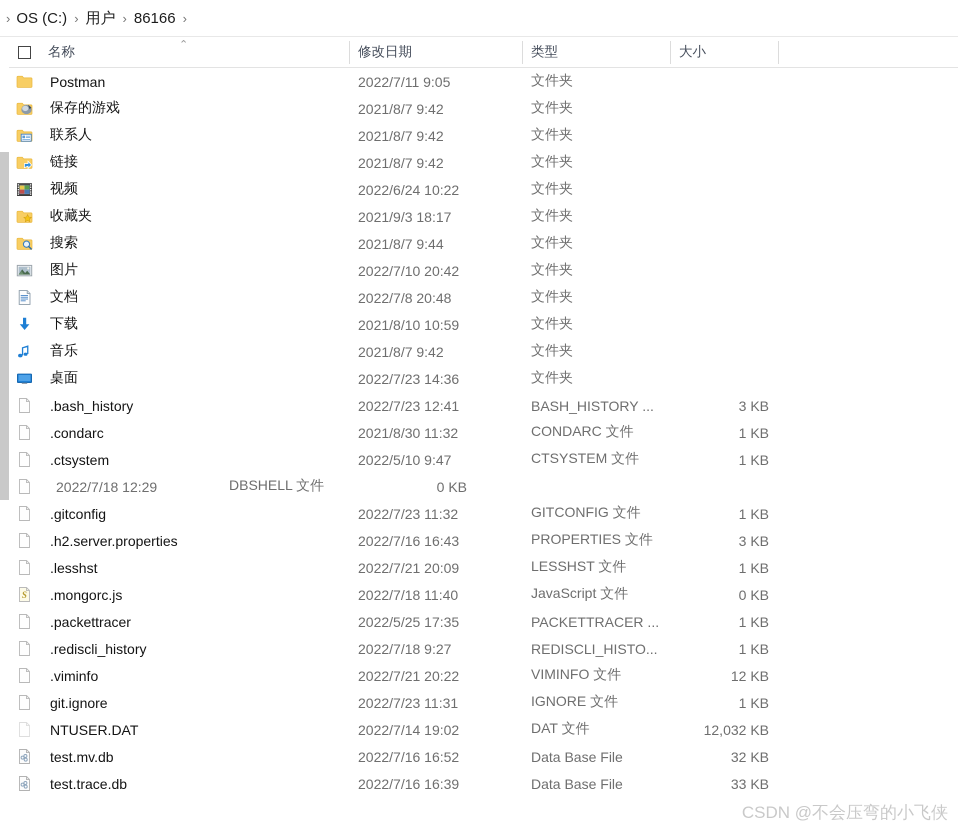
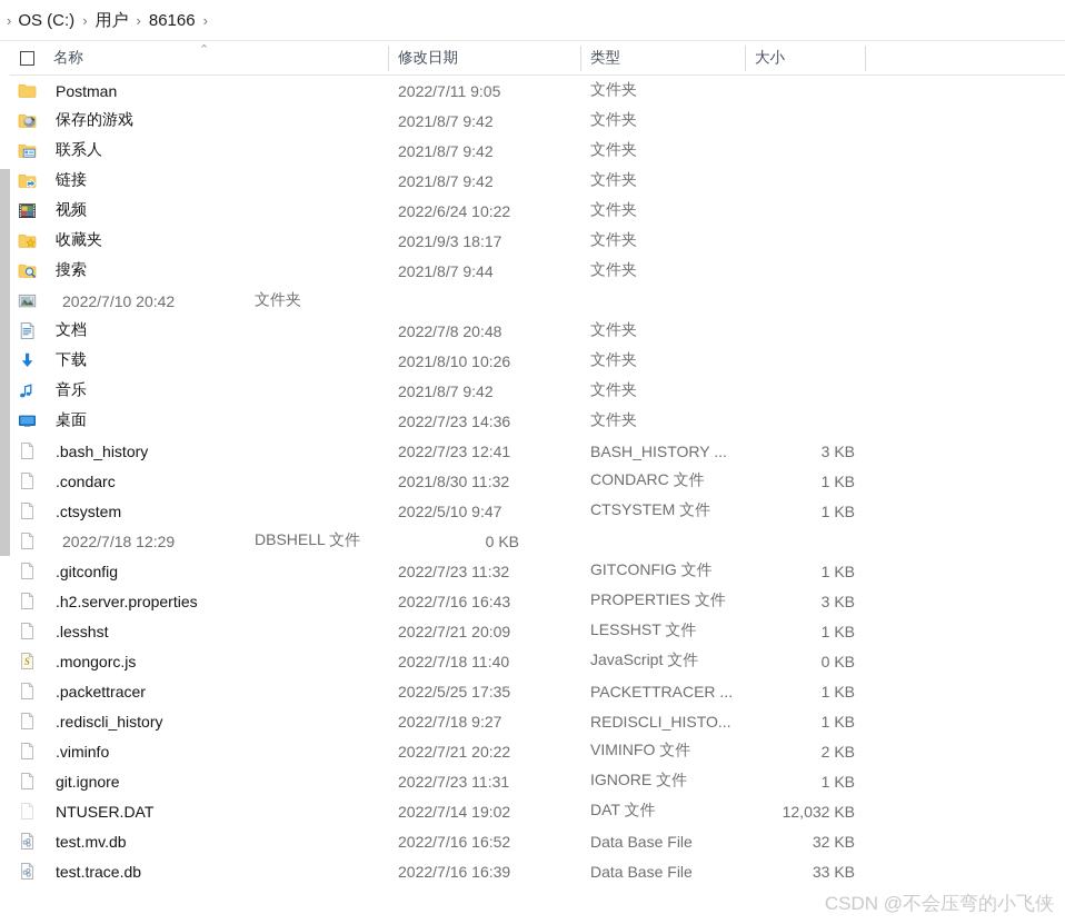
  ›
  OS (C:)
  ›
  用户
  ›
  86166
  ›
  名称
  修改日期
  类型
  大小
  ⌃
  Postman
  2022/7/11 9:05
  文件夹
  保存的游戏
  2021/8/7 9:42
  文件夹
  联系人
  2021/8/7 9:42
  文件夹
  链接
  2021/8/7 9:42
  文件夹
  视频
  2022/6/24 10:22
  文件夹
  收藏夹
  2021/9/3 18:17
  文件夹
  搜索
  2021/8/7 9:44
  文件夹
- 图片
  2022/7/10 20:42
  文件夹
  文档
  2022/7/8 20:48
  文件夹
  下载
- 2021/8/10 10:59
+ 2021/8/10 10:26
  文件夹
  音乐
  2021/8/7 9:42
  文件夹
  桌面
  2022/7/23 14:36
  文件夹
  .bash_history
  2022/7/23 12:41
  BASH_HISTORY ...
  3 KB
  .condarc
  2021/8/30 11:32
  CONDARC 文件
  1 KB
  .ctsystem
  2022/5/10 9:47
  CTSYSTEM 文件
  1 KB
  2022/7/18 12:29
  DBSHELL 文件
  0 KB
  .gitconfig
  2022/7/23 11:32
  GITCONFIG 文件
  1 KB
  .h2.server.properties
  2022/7/16 16:43
  PROPERTIES 文件
  3 KB
  .lesshst
  2022/7/21 20:09
  LESSHST 文件
  1 KB
  S
  .mongorc.js
  2022/7/18 11:40
  JavaScript 文件
  0 KB
  .packettracer
  2022/5/25 17:35
  PACKETTRACER ...
  1 KB
  .rediscli_history
  2022/7/18 9:27
  REDISCLI_HISTO...
  1 KB
  .viminfo
  2022/7/21 20:22
  VIMINFO 文件
- 12 KB
+ 2 KB
  git.ignore
  2022/7/23 11:31
  IGNORE 文件
  1 KB
  NTUSER.DAT
  2022/7/14 19:02
  DAT 文件
  12,032 KB
  test.mv.db
  2022/7/16 16:52
  Data Base File
  32 KB
  test.trace.db
  2022/7/16 16:39
  Data Base File
  33 KB
  CSDN @不会压弯的小飞侠
